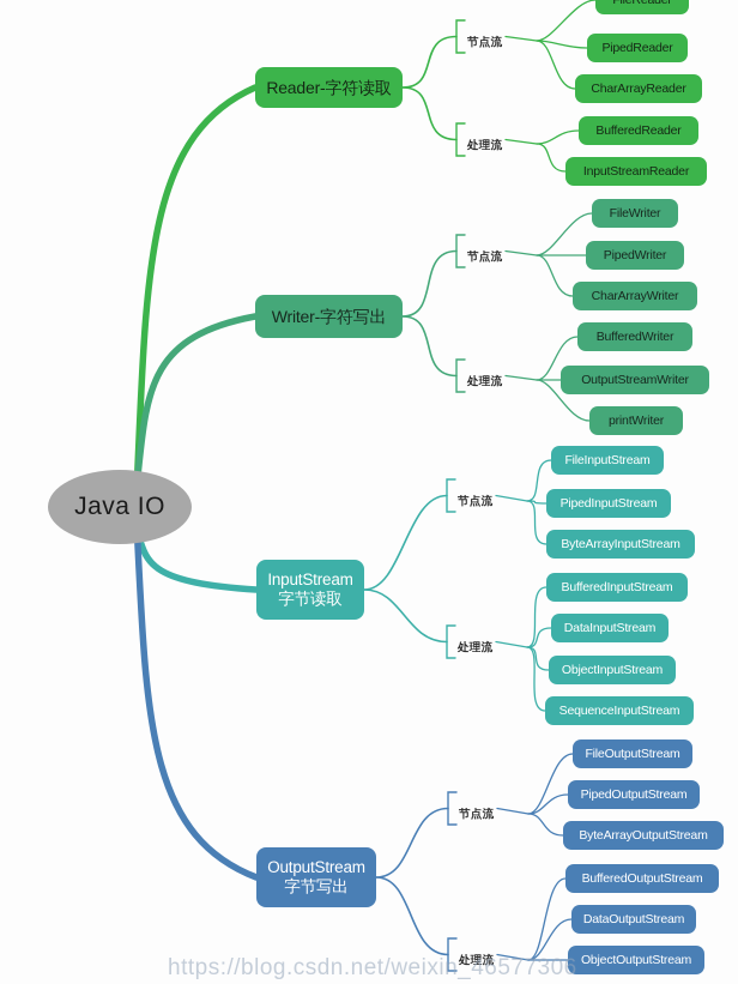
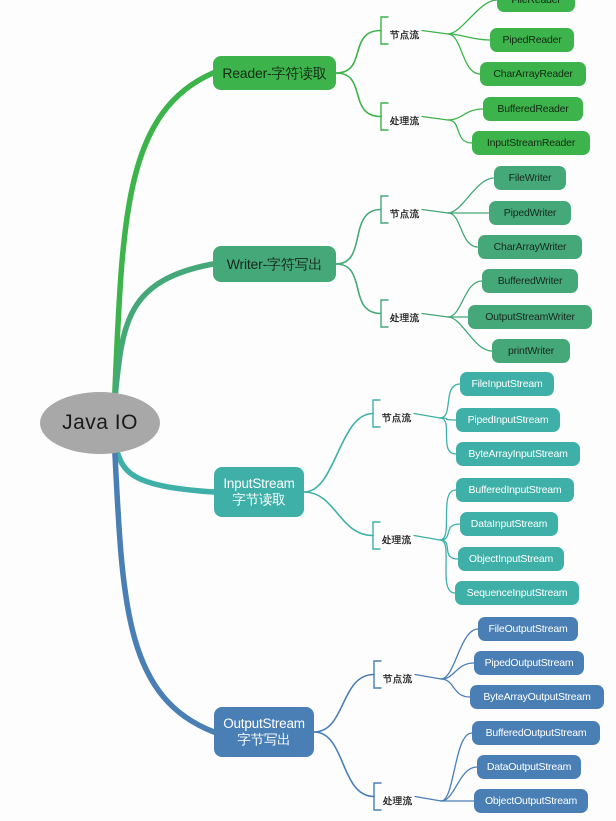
  Java IO
  Reader-字符读取
  节点流
  PipedReader
  CharArrayReader
  处理流
  BufferedReader
  InputStreamReader
  Writer-字符写出
  节点流
  FileWriter
  PipedWriter
  CharArrayWriter
  处理流
  BufferedWriter
  OutputStreamWriter
  printWriter
  InputStream
  字节读取
  节点流
  FileInputStream
  PipedInputStream
  ByteArrayInputStream
  处理流
  BufferedInputStream
  DataInputStream
  ObjectInputStream
  SequenceInputStream
  OutputStream
  字节写出
  节点流
  FileOutputStream
  PipedOutputStream
  ByteArrayOutputStream
  处理流
  BufferedOutputStream
  DataOutputStream
  ObjectOutputStream
- https://blog.csdn.net/weixin_46577306
